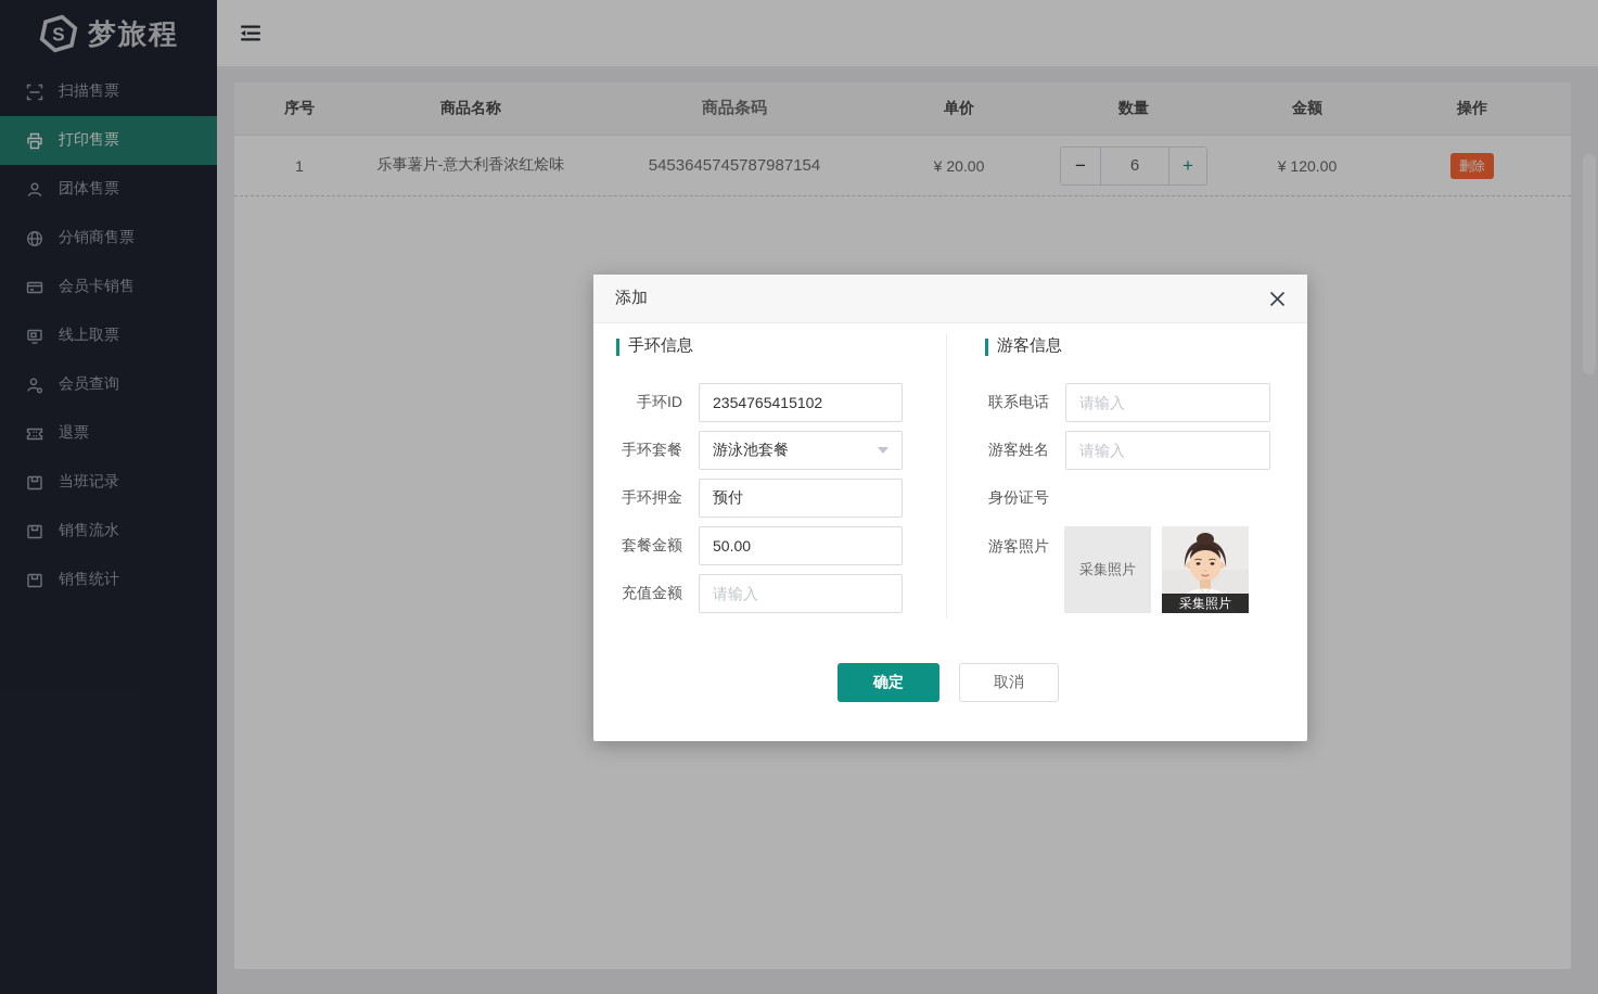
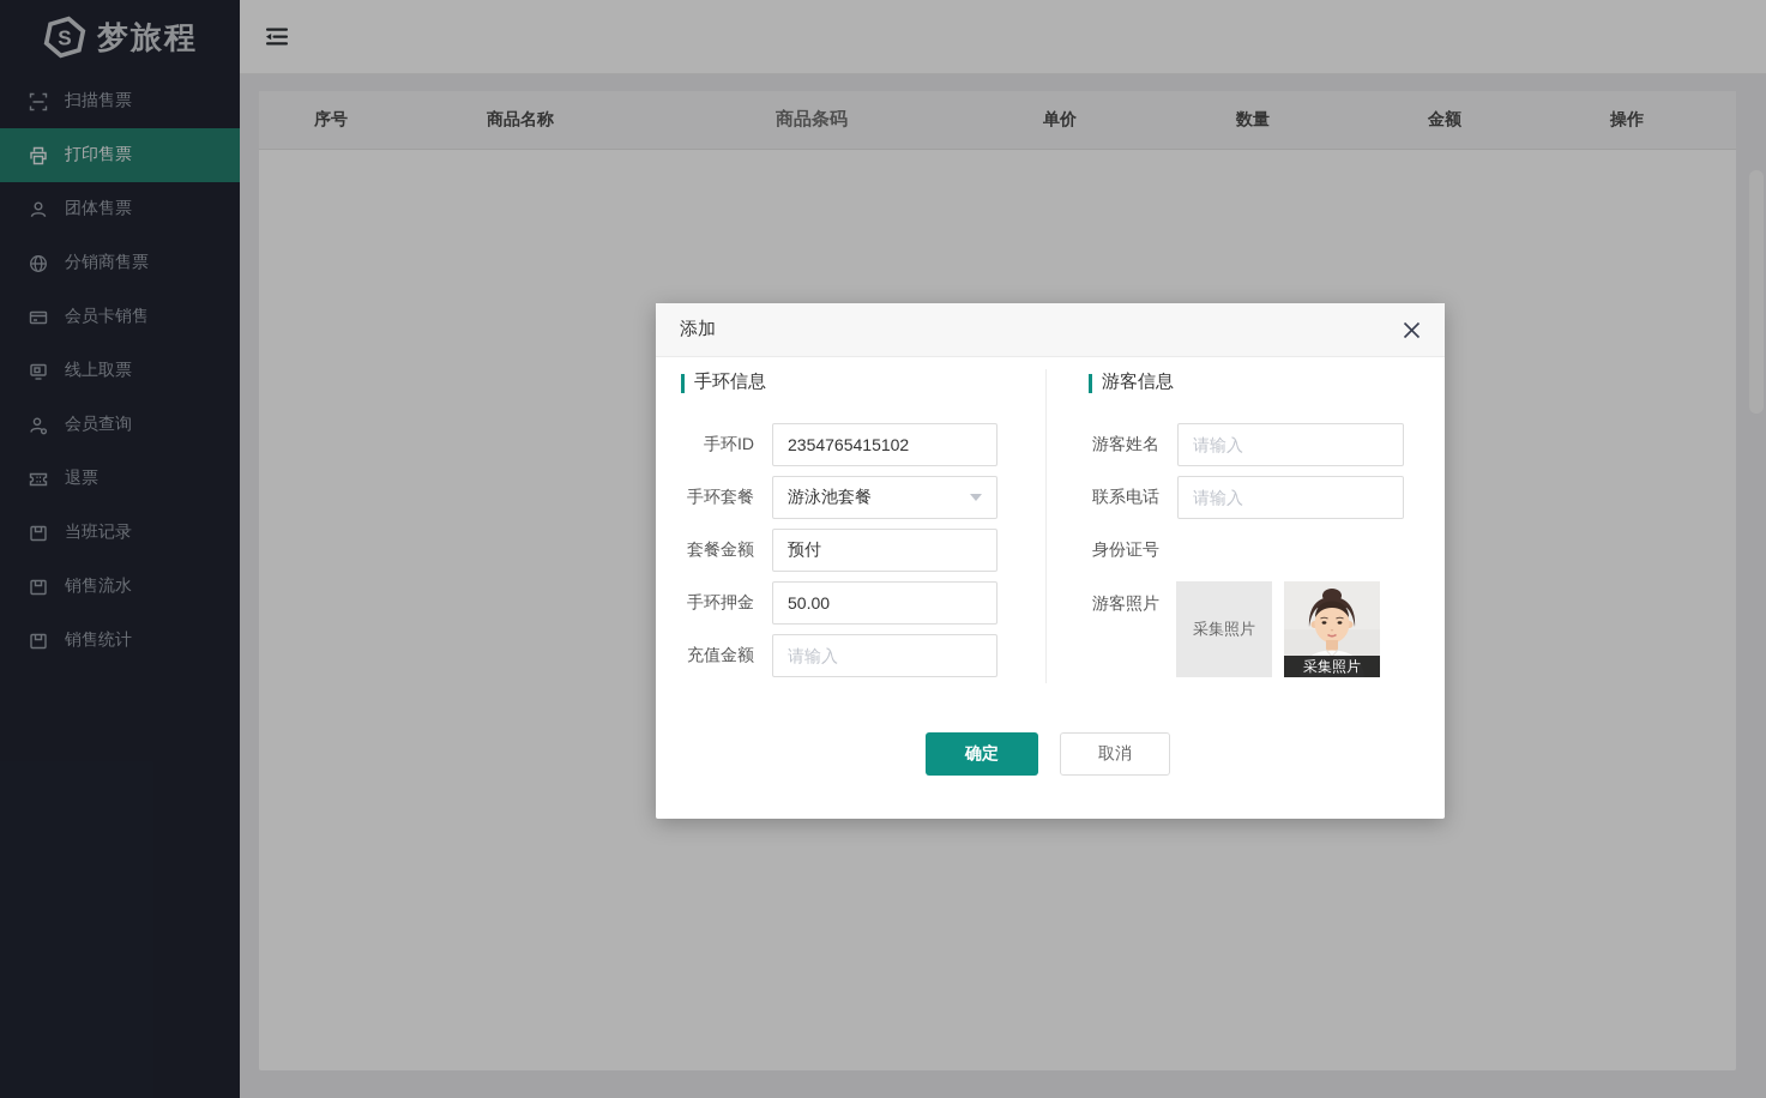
  S
  梦旅程
  扫描售票
  打印售票
  团体售票
  分销商售票
  会员卡销售
  线上取票
  会员查询
  退票
  当班记录
  销售流水
  销售统计
  序号
  商品名称
  商品条码
  单价
  数量
  金额
  操作
- 1
- 乐事薯片-意大利香浓红烩味
- 5453645745787987154
- ¥ 20.00
- −
- 6
- +
- ¥ 120.00
- 删除
  添加
  手环信息
  游客信息
  手环ID
  2354765415102
  手环套餐
  游泳池套餐
- 手环押金
+ 套餐金额
  预付
- 套餐金额
+ 手环押金
  50.00
  充值金额
  请输入
- 联系电话
+ 游客姓名
  请输入
- 游客姓名
+ 联系电话
  请输入
  身份证号
  游客照片
  采集照片
  采集照片
  确定
  取消
